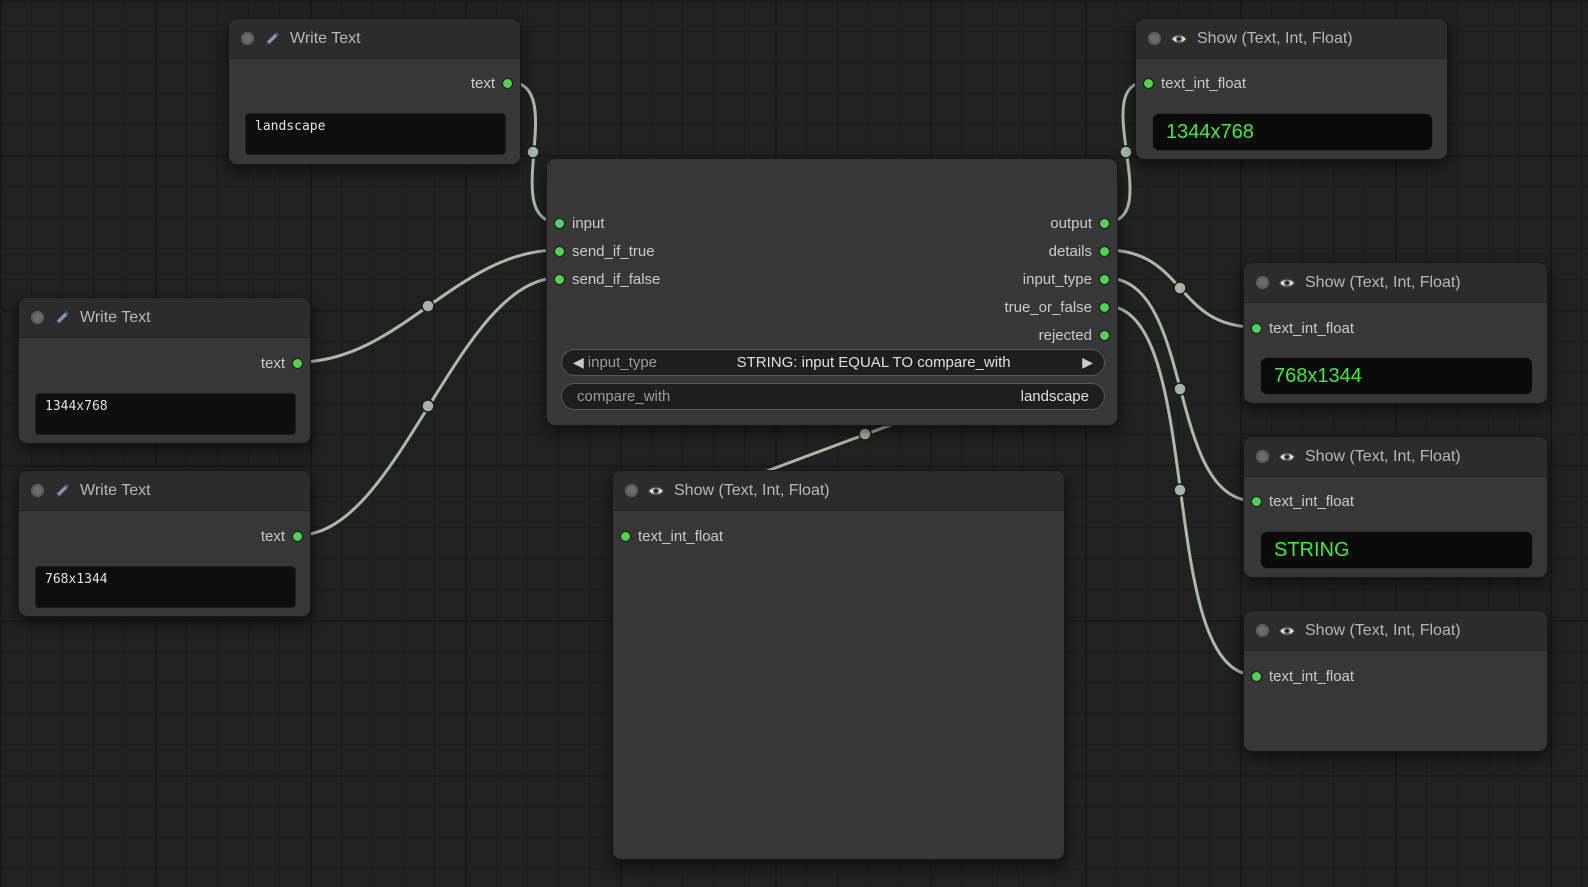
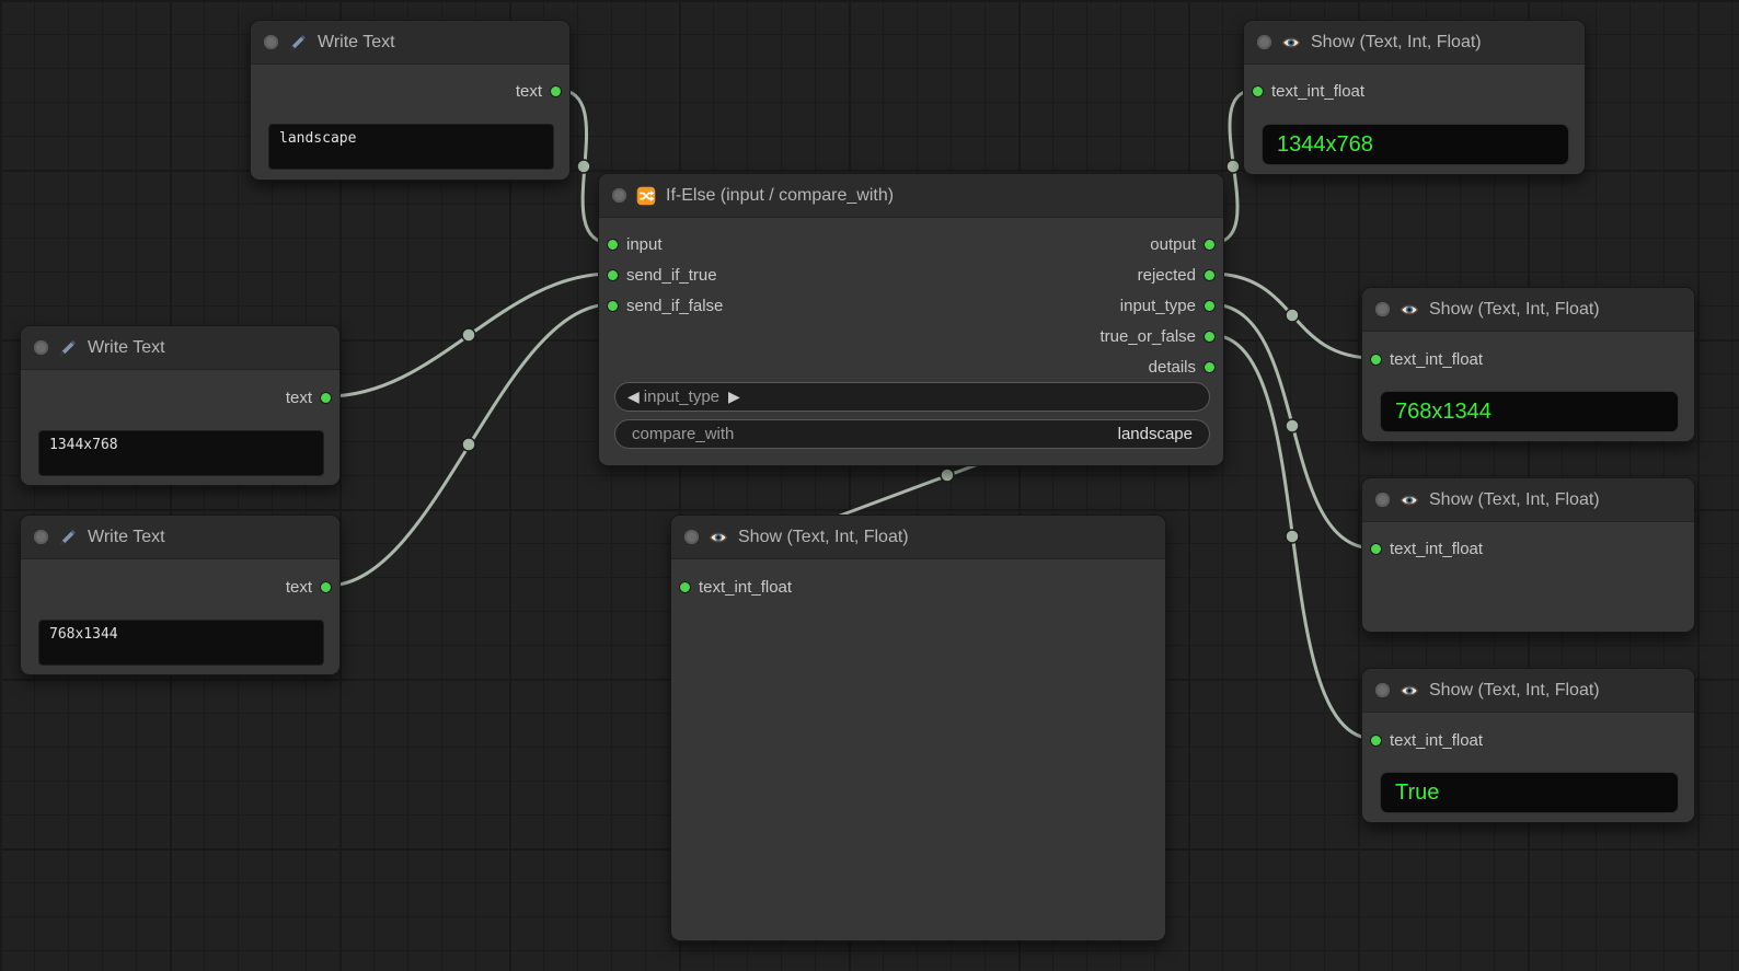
  Write Text
  text
  landscape
  Write Text
  text
  1344x768
  Write Text
  text
  768x1344
+ If-Else (input / compare_with)
  input
  send_if_true
  send_if_false
  output
- details
+ rejected
  input_type
  true_or_false
- rejected
+ details
  ◀
  input_type
- STRING: input EQUAL TO compare_with
  ▶
  compare_with
  landscape
  Show (Text, Int, Float)
  text_int_float
  1344x768
  Show (Text, Int, Float)
  text_int_float
  768x1344
  Show (Text, Int, Float)
  text_int_float
- STRING
  Show (Text, Int, Float)
  text_int_float
+ True
  Show (Text, Int, Float)
  text_int_float
